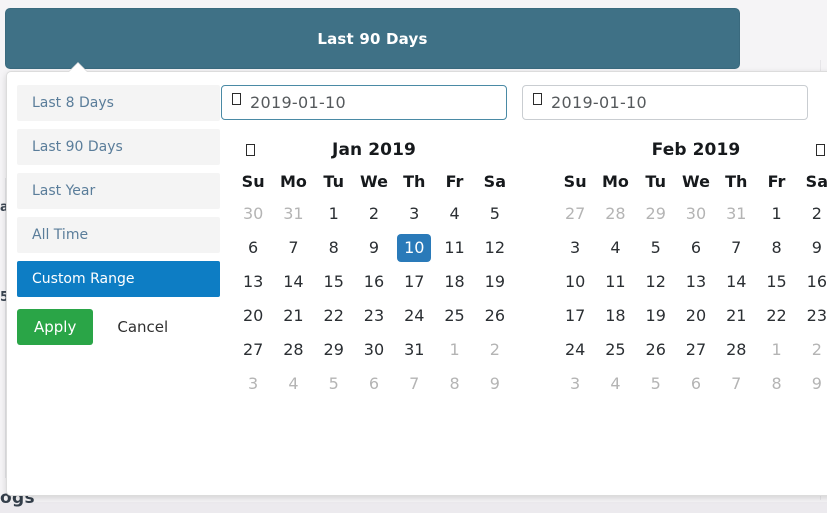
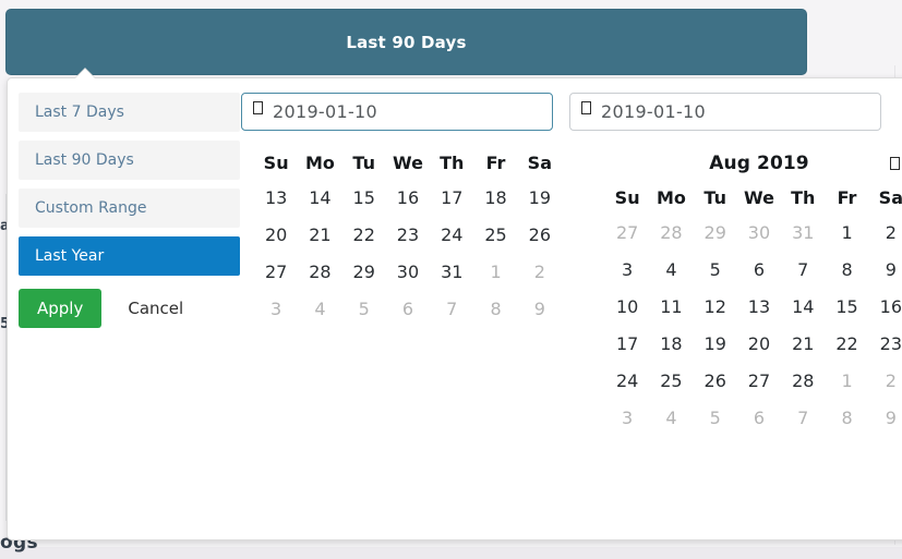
  a
  5
  ogs
  Last 90 Days
- Last 8 Days
+ Last 7 Days
  Last 90 Days
- Last Year
+ Custom Range
- All Time
- Custom Range
+ Last Year
  Apply
  Cancel
  2019-01-10
  2019-01-10
- Jan 2019
  Su	Mo	Tu	We	Th	Fr	Sa
- 30	31	1	2	3	4	5
- 6	7	8	9	10	11	12
  13	14	15	16	17	18	19
  20	21	22	23	24	25	26
  27	28	29	30	31	1	2
  3	4	5	6	7	8	9
- Feb 2019
+ Aug 2019
  Su	Mo	Tu	We	Th	Fr	Sa
  27	28	29	30	31	1	2
  3	4	5	6	7	8	9
  10	11	12	13	14	15	16
  17	18	19	20	21	22	23
  24	25	26	27	28	1	2
  3	4	5	6	7	8	9
